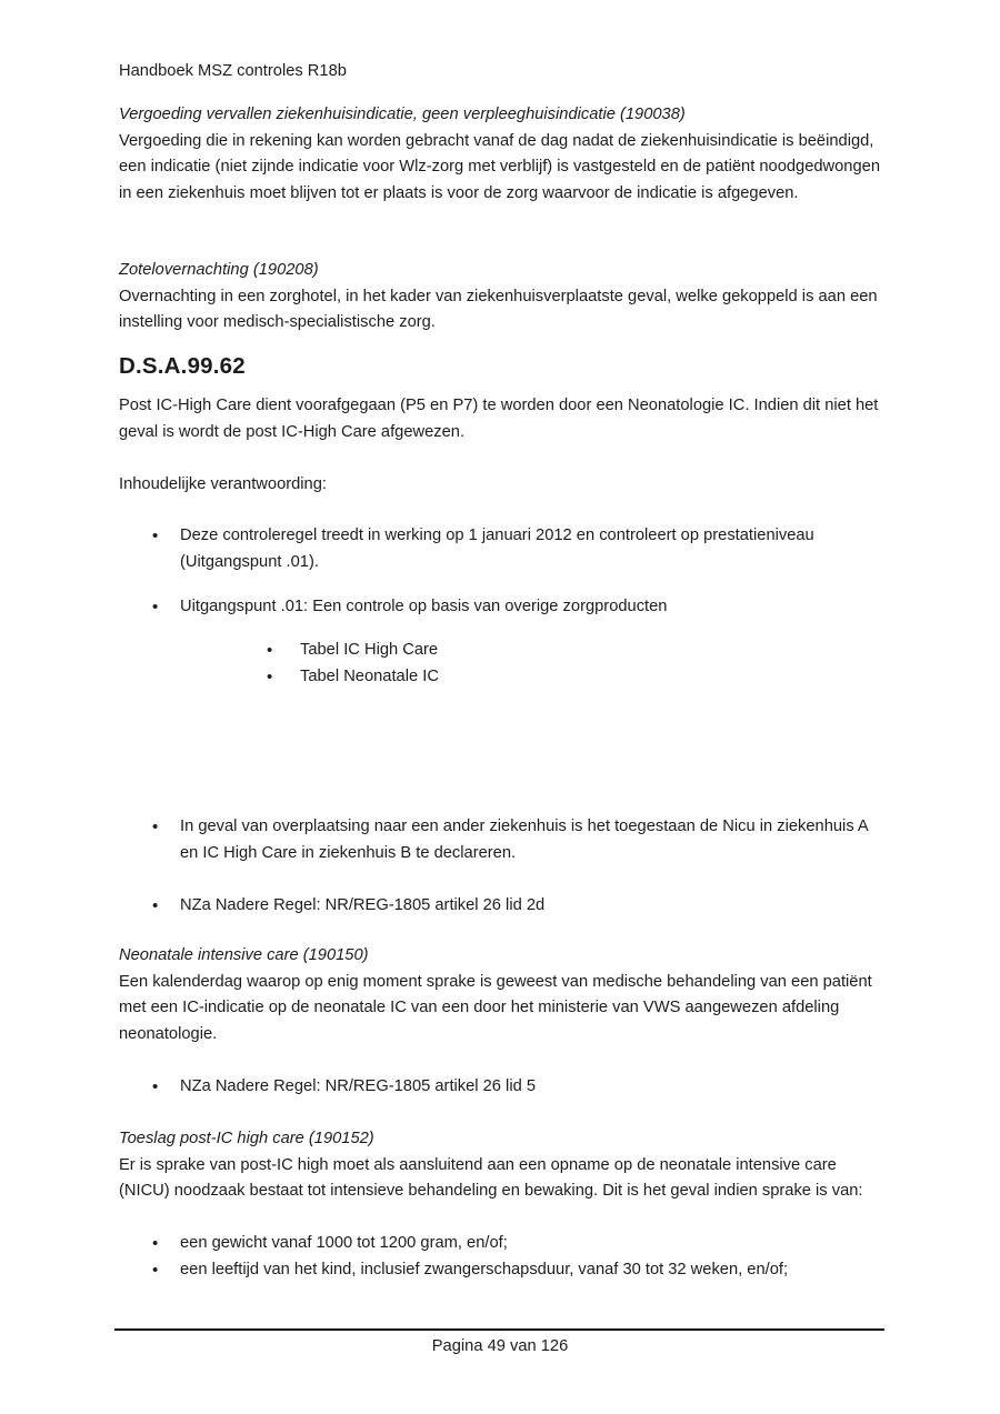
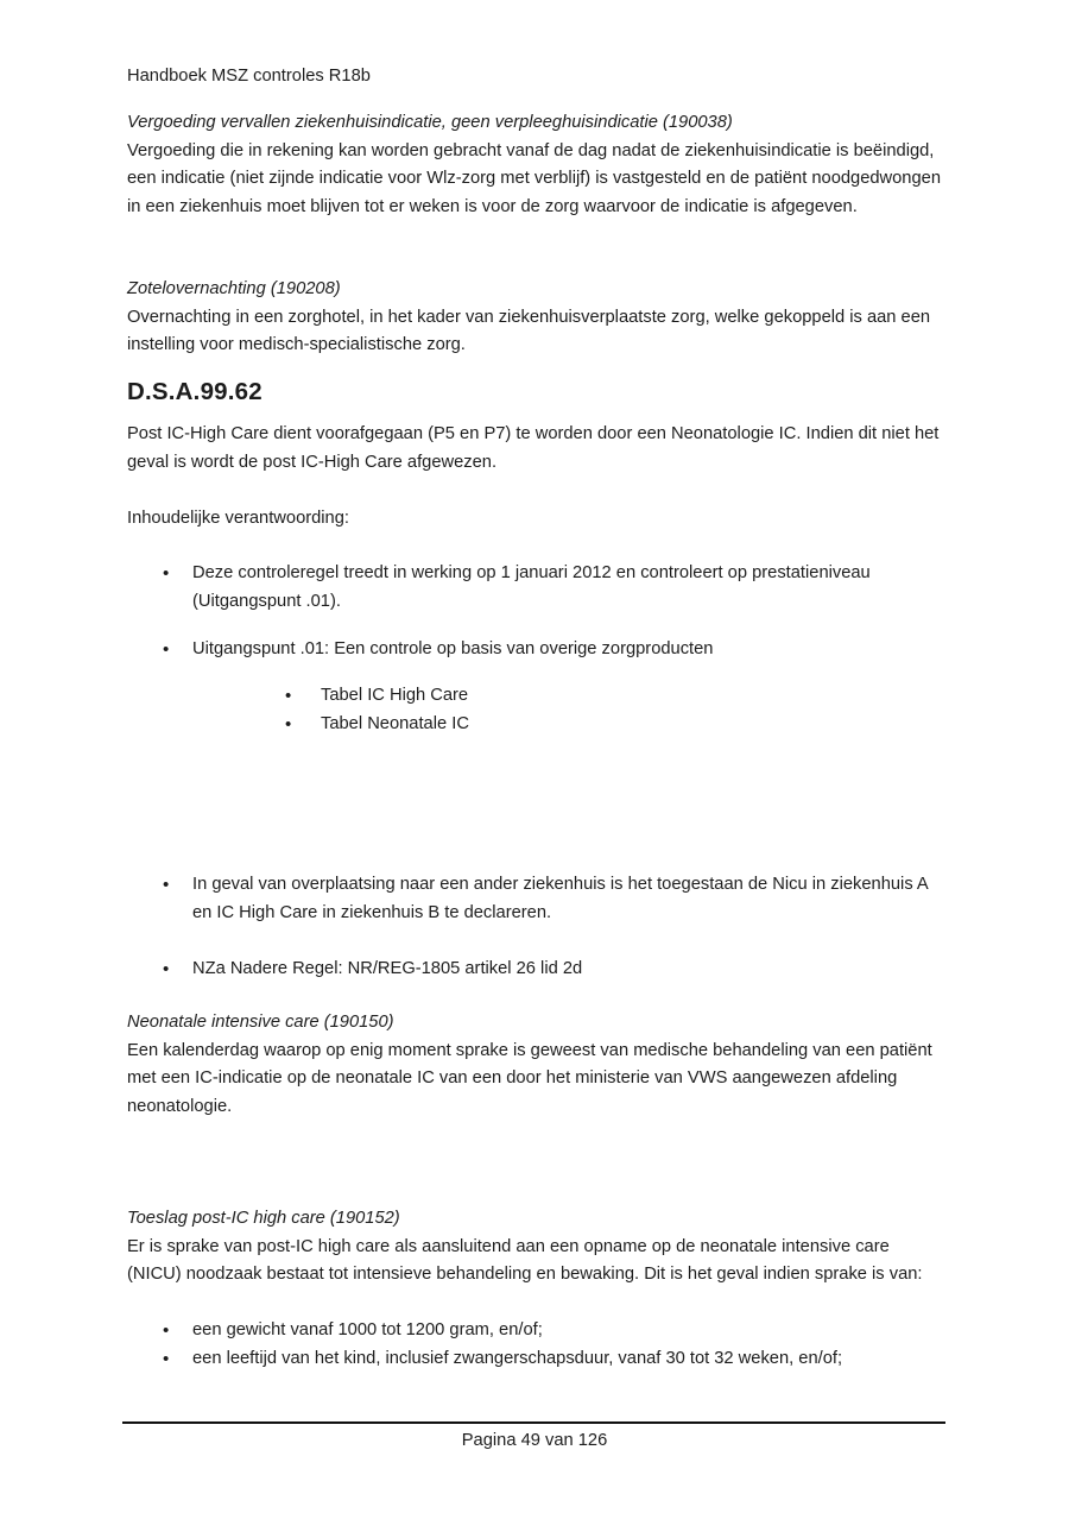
  Handboek MSZ controles R18b
  Vergoeding vervallen ziekenhuisindicatie, geen verpleeghuisindicatie (190038)
- Vergoeding die in rekening kan worden gebracht vanaf de dag nadat de ziekenhuisindicatie is beëindigd, een indicatie (niet zijnde indicatie voor Wlz-zorg met verblijf) is vastgesteld en de patiënt noodgedwongen in een ziekenhuis moet blijven tot er plaats is voor de zorg waarvoor de indicatie is afgegeven.
+ Vergoeding die in rekening kan worden gebracht vanaf de dag nadat de ziekenhuisindicatie is beëindigd, een indicatie (niet zijnde indicatie voor Wlz-zorg met verblijf) is vastgesteld en de patiënt noodgedwongen in een ziekenhuis moet blijven tot er weken is voor de zorg waarvoor de indicatie is afgegeven.
  Zotelovernachting (190208)
- Overnachting in een zorghotel, in het kader van ziekenhuisverplaatste geval, welke gekoppeld is aan een instelling voor medisch-specialistische zorg.
+ Overnachting in een zorghotel, in het kader van ziekenhuisverplaatste zorg, welke gekoppeld is aan een instelling voor medisch-specialistische zorg.
  D.S.A.99.62
  Post IC-High Care dient voorafgegaan (P5 en P7) te worden door een Neonatologie IC. Indien dit niet het geval is wordt de post IC-High Care afgewezen.
  Inhoudelijke verantwoording:
  Deze controleregel treedt in werking op 1 januari 2012 en controleert op prestatieniveau (Uitgangspunt .01).
  Uitgangspunt .01: Een controle op basis van overige zorgproducten
  Tabel IC High Care
  Tabel Neonatale IC
  In geval van overplaatsing naar een ander ziekenhuis is het toegestaan de Nicu in ziekenhuis A en IC High Care in ziekenhuis B te declareren.
  NZa Nadere Regel: NR/REG-1805 artikel 26 lid 2d
  Neonatale intensive care (190150)
  Een kalenderdag waarop op enig moment sprake is geweest van medische behandeling van een patiënt met een IC-indicatie op de neonatale IC van een door het ministerie van VWS aangewezen afdeling neonatologie.
- NZa Nadere Regel: NR/REG-1805 artikel 26 lid 5
  Toeslag post-IC high care (190152)
- Er is sprake van post-IC high moet als aansluitend aan een opname op de neonatale intensive care (NICU) noodzaak bestaat tot intensieve behandeling en bewaking. Dit is het geval indien sprake is van:
+ Er is sprake van post-IC high care als aansluitend aan een opname op de neonatale intensive care (NICU) noodzaak bestaat tot intensieve behandeling en bewaking. Dit is het geval indien sprake is van:
  een gewicht vanaf 1000 tot 1200 gram, en/of;
  een leeftijd van het kind, inclusief zwangerschapsduur, vanaf 30 tot 32 weken, en/of;
  Pagina 49 van 126
